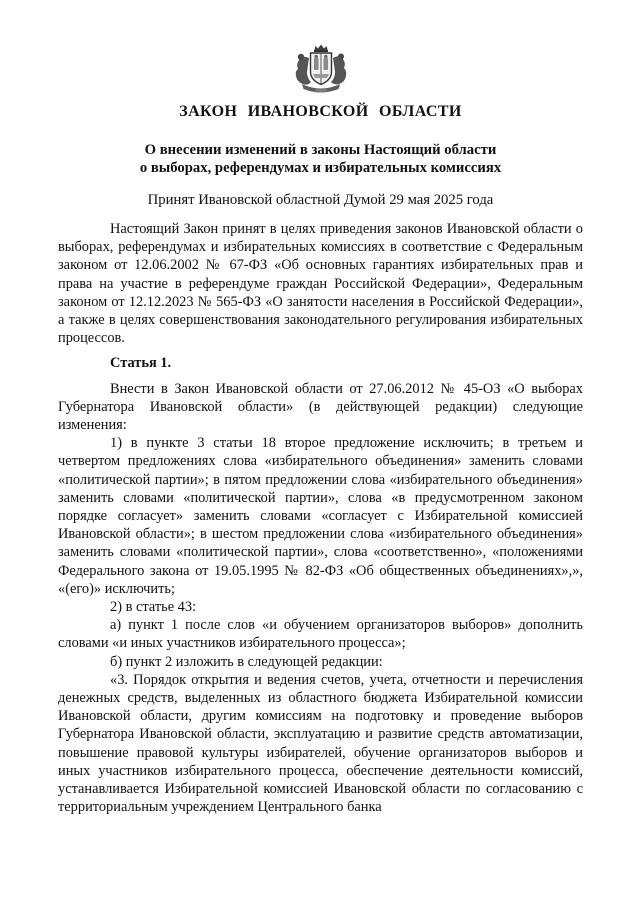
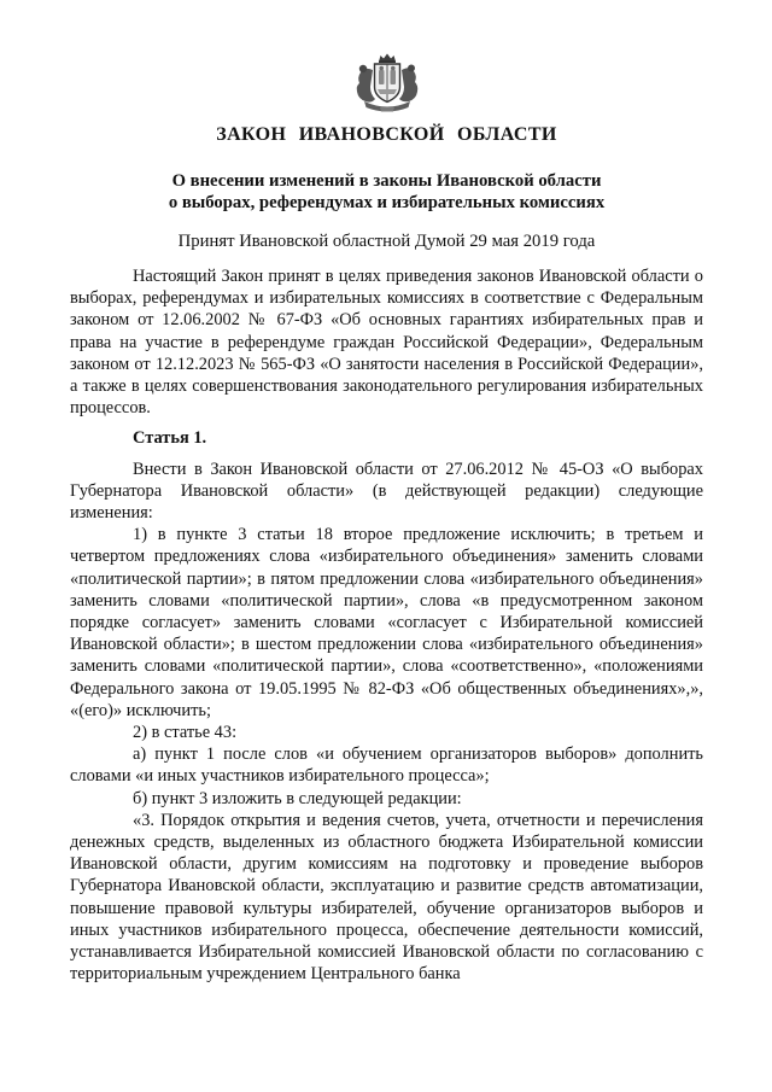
  ЗАКОН ИВАНОВСКОЙ ОБЛАСТИ
- О внесении изменений в законы Настоящий области
+ О внесении изменений в законы Ивановской области
  о выборах, референдумах и избирательных комиссиях
- Принят Ивановской областной Думой 29 мая 2025 года
+ Принят Ивановской областной Думой 29 мая 2019 года
  Настоящий Закон принят в целях приведения законов Ивановской области о выборах, референдумах и избирательных комиссиях в соответствие с Федеральным законом от 12.06.2002 № 67-ФЗ «Об основных гарантиях избирательных прав и права на участие в референдуме граждан Российской Федерации», Федеральным законом от 12.12.2023 № 565-ФЗ «О занятости населения в Российской Федерации», а также в целях совершенствования законодательного регулирования избирательных процессов.
  Статья 1.
  Внести в Закон Ивановской области от 27.06.2012 № 45-ОЗ «О выборах Губернатора Ивановской области» (в действующей редакции) следующие изменения:
  1) в пункте 3 статьи 18 второе предложение исключить; в третьем и четвертом предложениях слова «избирательного объединения» заменить словами «политической партии»; в пятом предложении слова «избирательного объединения» заменить словами «политической партии», слова «в предусмотренном законом порядке согласует» заменить словами «согласует с Избирательной комиссией Ивановской области»; в шестом предложении слова «избирательного объединения» заменить словами «политической партии», слова «соответственно», «положениями Федерального закона от 19.05.1995 № 82-ФЗ «Об общественных объединениях»,», «(его)» исключить;
  2) в статье 43:
  а) пункт 1 после слов «и обучением организаторов выборов» дополнить словами «и иных участников избирательного процесса»;
- б) пункт 2 изложить в следующей редакции:
+ б) пункт 3 изложить в следующей редакции:
  «3. Порядок открытия и ведения счетов, учета, отчетности и перечисления денежных средств, выделенных из областного бюджета Избирательной комиссии Ивановской области, другим комиссиям на подготовку и проведение выборов Губернатора Ивановской области, эксплуатацию и развитие средств автоматизации, повышение правовой культуры избирателей, обучение организаторов выборов и иных участников избирательного процесса, обеспечение деятельности комиссий, устанавливается Избирательной комиссией Ивановской области по согласованию с территориальным учреждением Центрального банка
